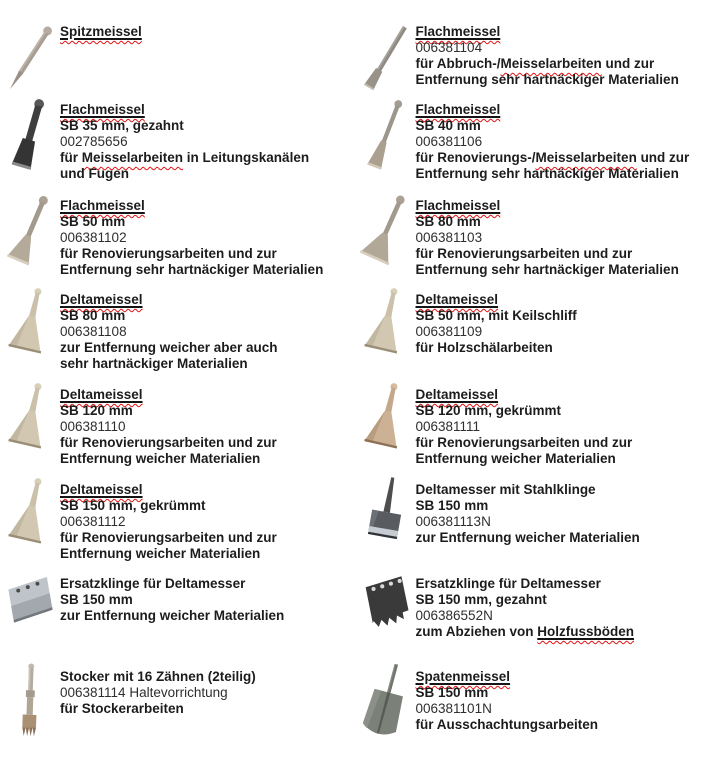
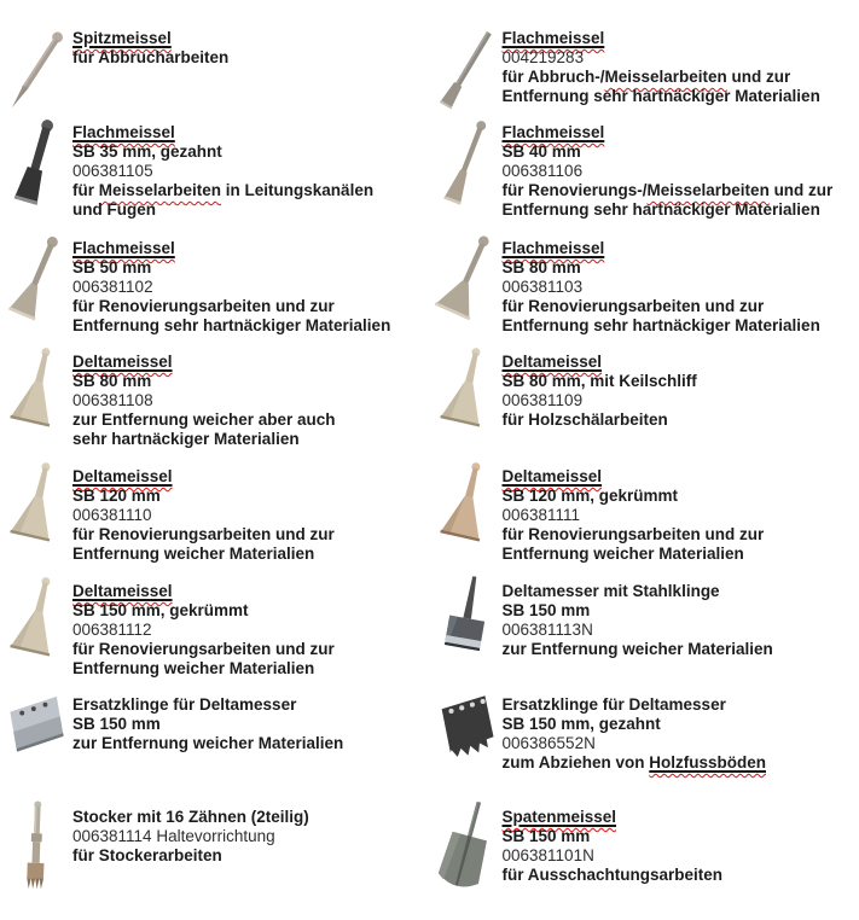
  Spitzmeissel
+ für Abbrucharbeiten
  Flachmeissel
- 006381104
+ 004219283
  für Abbruch-/Meisselarbeiten und zur
  Entfernung sehr hartnäckiger Materialien
  Flachmeissel
  SB 35 mm, gezahnt
- 002785656
+ 006381105
  für Meisselarbeiten in Leitungskanälen
  und Fugen
  Flachmeissel
  SB 40 mm
  006381106
  für Renovierungs-/Meisselarbeiten und zur
  Entfernung sehr hartnäckiger Materialien
  Flachmeissel
  SB 50 mm
  006381102
  für Renovierungsarbeiten und zur
  Entfernung sehr hartnäckiger Materialien
  Flachmeissel
  SB 80 mm
  006381103
  für Renovierungsarbeiten und zur
  Entfernung sehr hartnäckiger Materialien
  Deltameissel
  SB 80 mm
  006381108
  zur Entfernung weicher aber auch
  sehr hartnäckiger Materialien
  Deltameissel
- SB 50 mm, mit Keilschliff
+ SB 80 mm, mit Keilschliff
  006381109
  für Holzschälarbeiten
  Deltameissel
  SB 120 mm
  006381110
  für Renovierungsarbeiten und zur
  Entfernung weicher Materialien
  Deltameissel
  SB 120 mm, gekrümmt
  006381111
  für Renovierungsarbeiten und zur
  Entfernung weicher Materialien
  Deltameissel
  SB 150 mm, gekrümmt
  006381112
  für Renovierungsarbeiten und zur
  Entfernung weicher Materialien
  Deltamesser mit Stahlklinge
  SB 150 mm
  006381113N
  zur Entfernung weicher Materialien
  Ersatzklinge für Deltamesser
  SB 150 mm
  zur Entfernung weicher Materialien
  Ersatzklinge für Deltamesser
  SB 150 mm, gezahnt
  006386552N
  zum Abziehen von Holzfussböden
  Stocker mit 16 Zähnen (2teilig)
  006381114 Haltevorrichtung
  für Stockerarbeiten
  Spatenmeissel
  SB 150 mm
  006381101N
  für Ausschachtungsarbeiten
